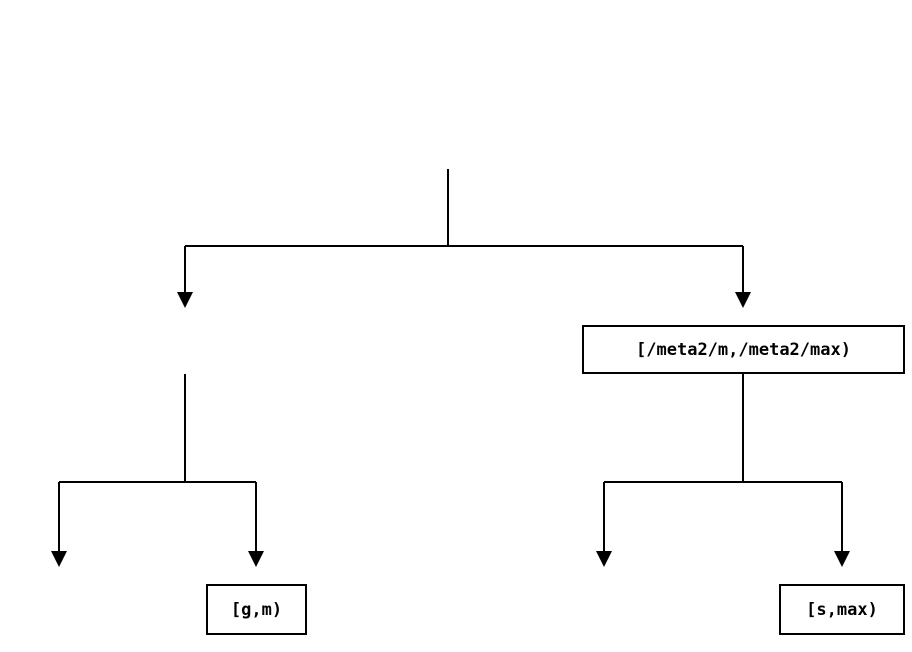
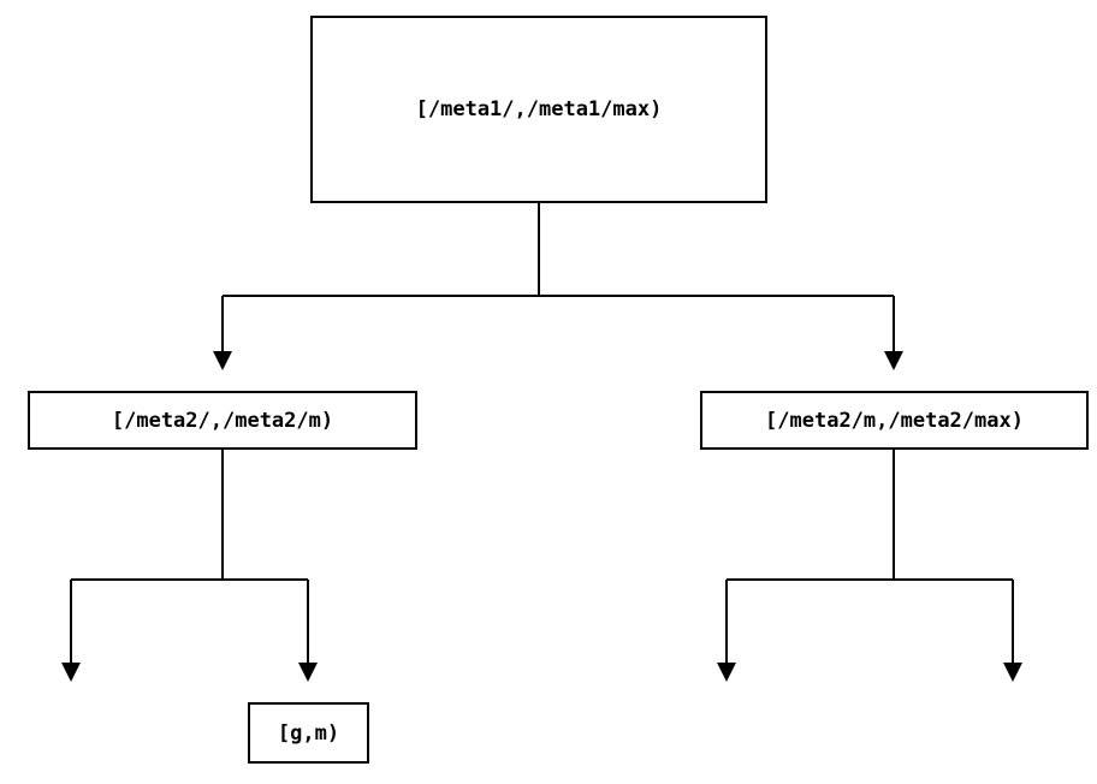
+ [/meta1/,/meta1/max)
+ [/meta2/,/meta2/m)
  [/meta2/m,/meta2/max)
  [g,m)
- [s,max)
